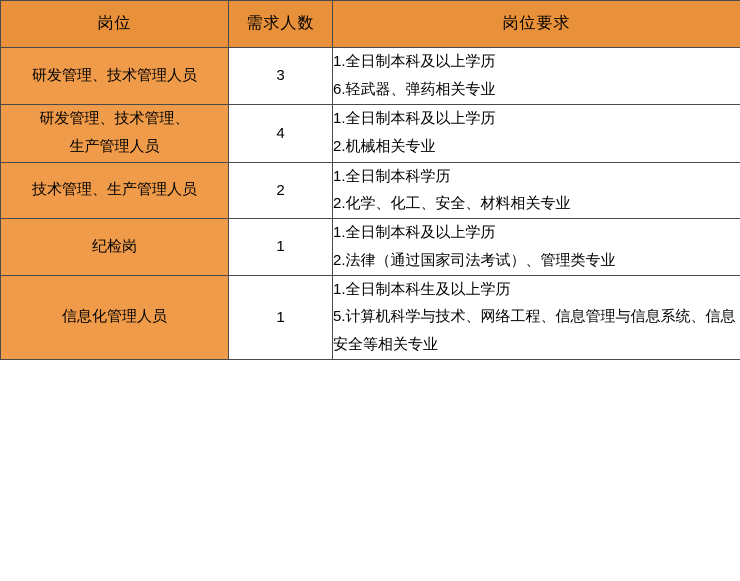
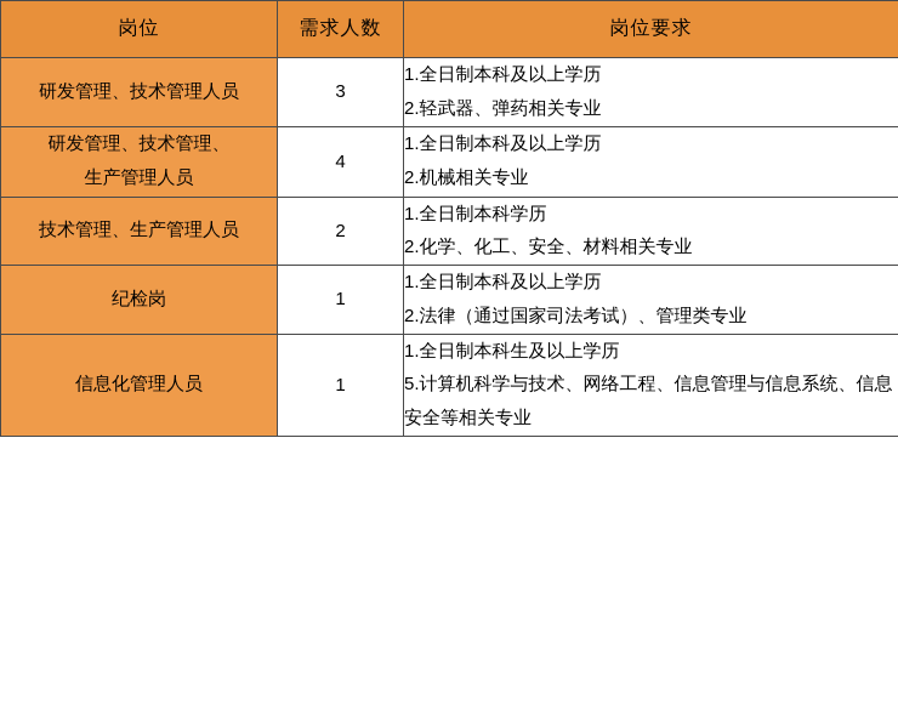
  岗位	需求人数	岗位要求
- 研发管理、技术管理人员	3	1.全日制本科及以上学历6.轻武器、弹药相关专业
+ 研发管理、技术管理人员	3	1.全日制本科及以上学历2.轻武器、弹药相关专业
  研发管理、技术管理、生产管理人员	4	1.全日制本科及以上学历2.机械相关专业
  技术管理、生产管理人员	2	1.全日制本科学历2.化学、化工、安全、材料相关专业
  纪检岗	1	1.全日制本科及以上学历2.法律（通过国家司法考试）、管理类专业
  信息化管理人员	1	1.全日制本科生及以上学历5.计算机科学与技术、网络工程、信息管理与信息系统、信息安全等相关专业
